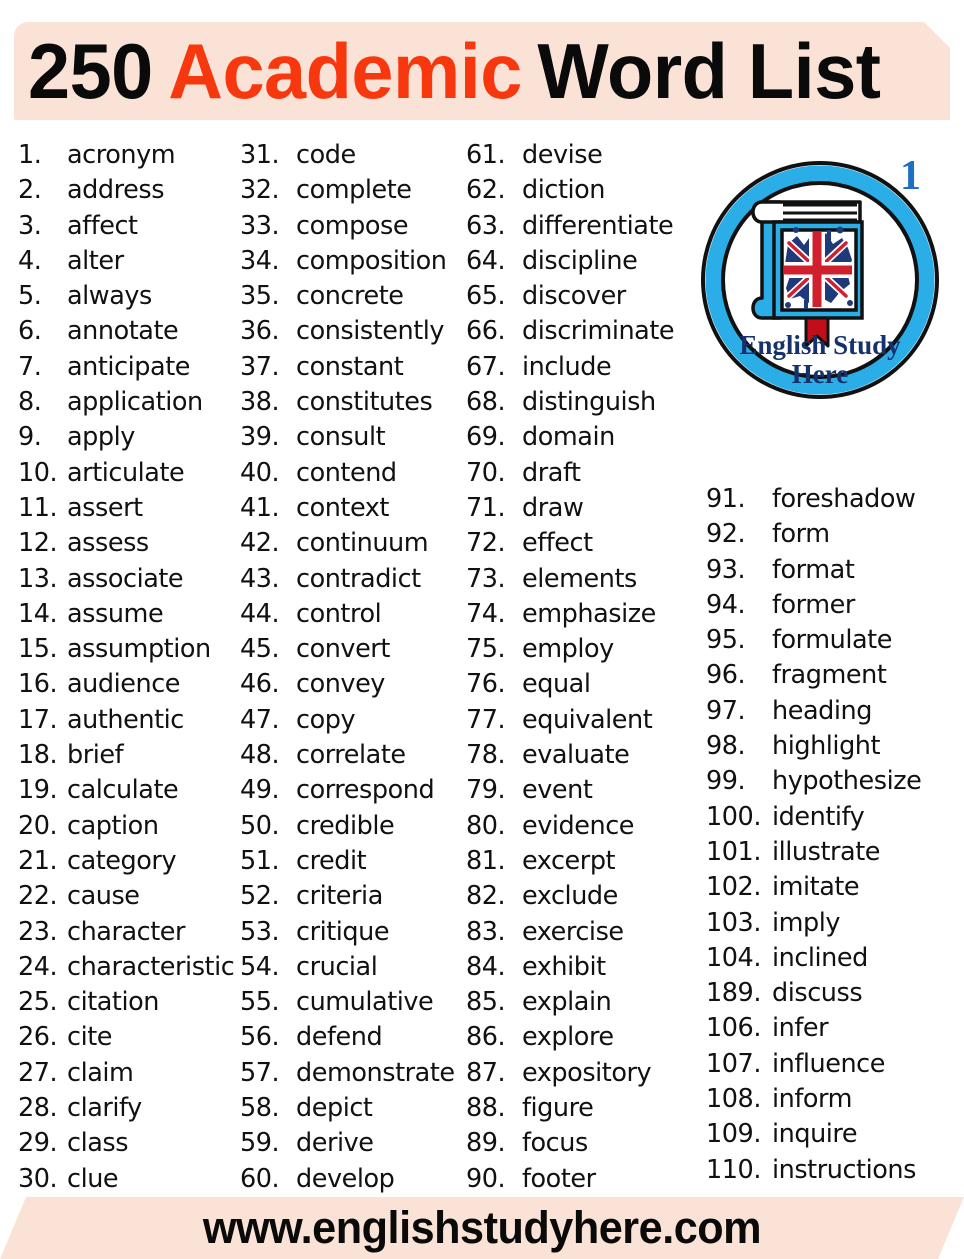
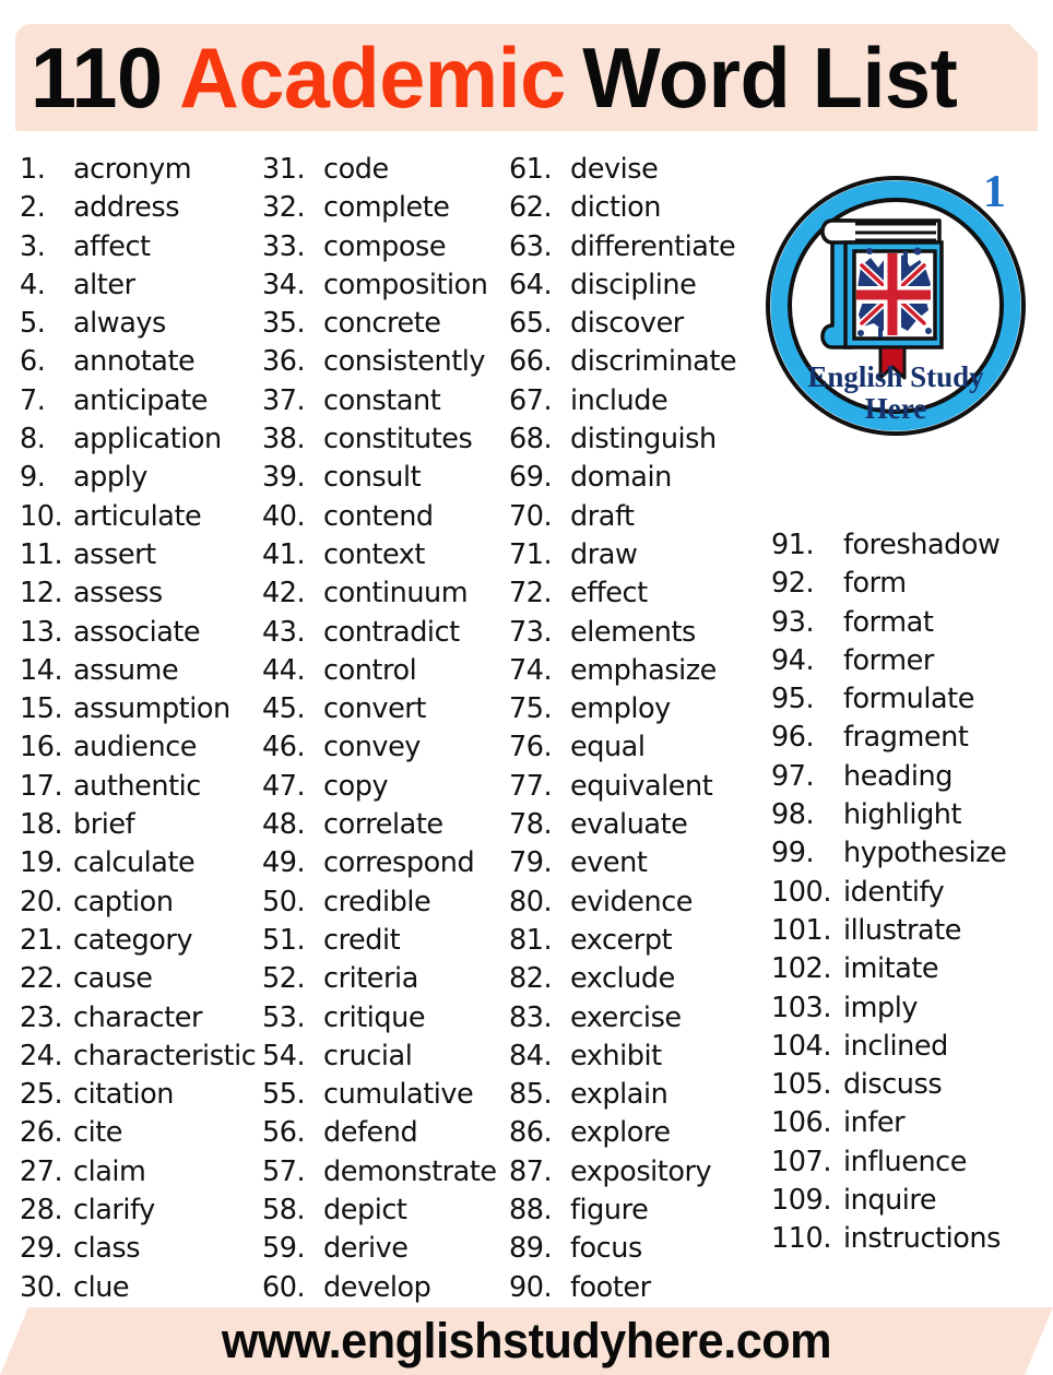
- 250
+ 110
  Academic
  Word List
  1.
  acronym
  2.
  address
  3.
  affect
  4.
  alter
  5.
  always
  6.
  annotate
  7.
  anticipate
  8.
  application
  9.
  apply
  10.
  articulate
  11.
  assert
  12.
  assess
  13.
  associate
  14.
  assume
  15.
  assumption
  16.
  audience
  17.
  authentic
  18.
  brief
  19.
  calculate
  20.
  caption
  21.
  category
  22.
  cause
  23.
  character
  24.
  characteristic
  25.
  citation
  26.
  cite
  27.
  claim
  28.
  clarify
  29.
  class
  30.
  clue
  31.
  code
  32.
  complete
  33.
  compose
  34.
  composition
  35.
  concrete
  36.
  consistently
  37.
  constant
  38.
  constitutes
  39.
  consult
  40.
  contend
  41.
  context
  42.
  continuum
  43.
  contradict
  44.
  control
  45.
  convert
  46.
  convey
  47.
  copy
  48.
  correlate
  49.
  correspond
  50.
  credible
  51.
  credit
  52.
  criteria
  53.
  critique
  54.
  crucial
  55.
  cumulative
  56.
  defend
  57.
  demonstrate
  58.
  depict
  59.
  derive
  60.
  develop
  61.
  devise
  62.
  diction
  63.
  differentiate
  64.
  discipline
  65.
  discover
  66.
  discriminate
  67.
  include
  68.
  distinguish
  69.
  domain
  70.
  draft
  71.
  draw
  72.
  effect
  73.
  elements
  74.
  emphasize
  75.
  employ
  76.
  equal
  77.
  equivalent
  78.
  evaluate
  79.
  event
  80.
  evidence
  81.
  excerpt
  82.
  exclude
  83.
  exercise
  84.
  exhibit
  85.
  explain
  86.
  explore
  87.
  expository
  88.
  figure
  89.
  focus
  90.
  footer
  91.
  foreshadow
  92.
  form
  93.
  format
  94.
  former
  95.
  formulate
  96.
  fragment
  97.
  heading
  98.
  highlight
  99.
  hypothesize
  100.
  identify
  101.
  illustrate
  102.
  imitate
  103.
  imply
  104.
  inclined
- 189.
+ 105.
  discuss
  106.
  infer
  107.
  influence
- 108.
- inform
  109.
  inquire
  110.
  instructions
  English Study
  Here
  1
  www.englishstudyhere.com
